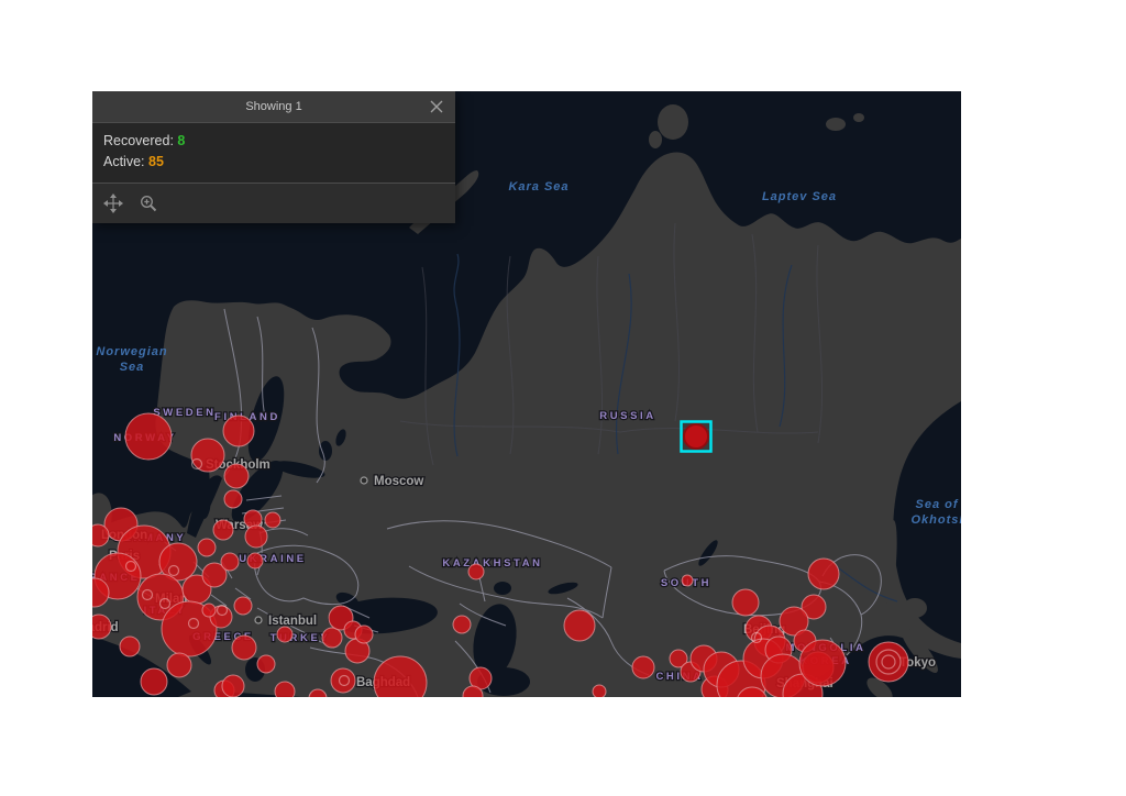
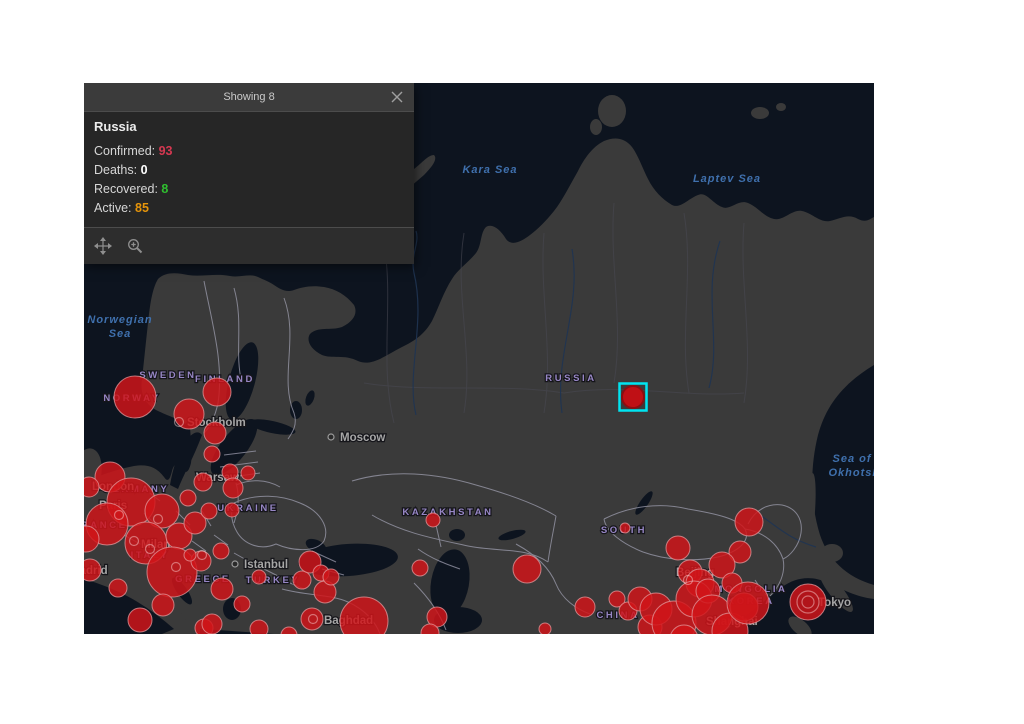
  NORWAY
  SWEDEN
  FINLAND
  RUSSIA
  UKRAINE
  KAZAKHSTAN
  SOUTH
  TURKEY
  GREECE
  GERMANY
  RANCE
  ITALY
  CHINA
  MONGOLIA
  KOREA
  Norwegian
  Sea
  Kara Sea
  Laptev Sea
  Sea of
  Okhots
  Moscow
  Stockholm
  Warsaw
  Istanbul
  Baghdad
  London
  Paris
  Milan
  Beijing
  Shanghai
  Tokyo
- Showing 1
+ Showing 8
+ Russia
+ Confirmed: 93
+ Deaths: 0
  Recovered: 8
  Active: 85
